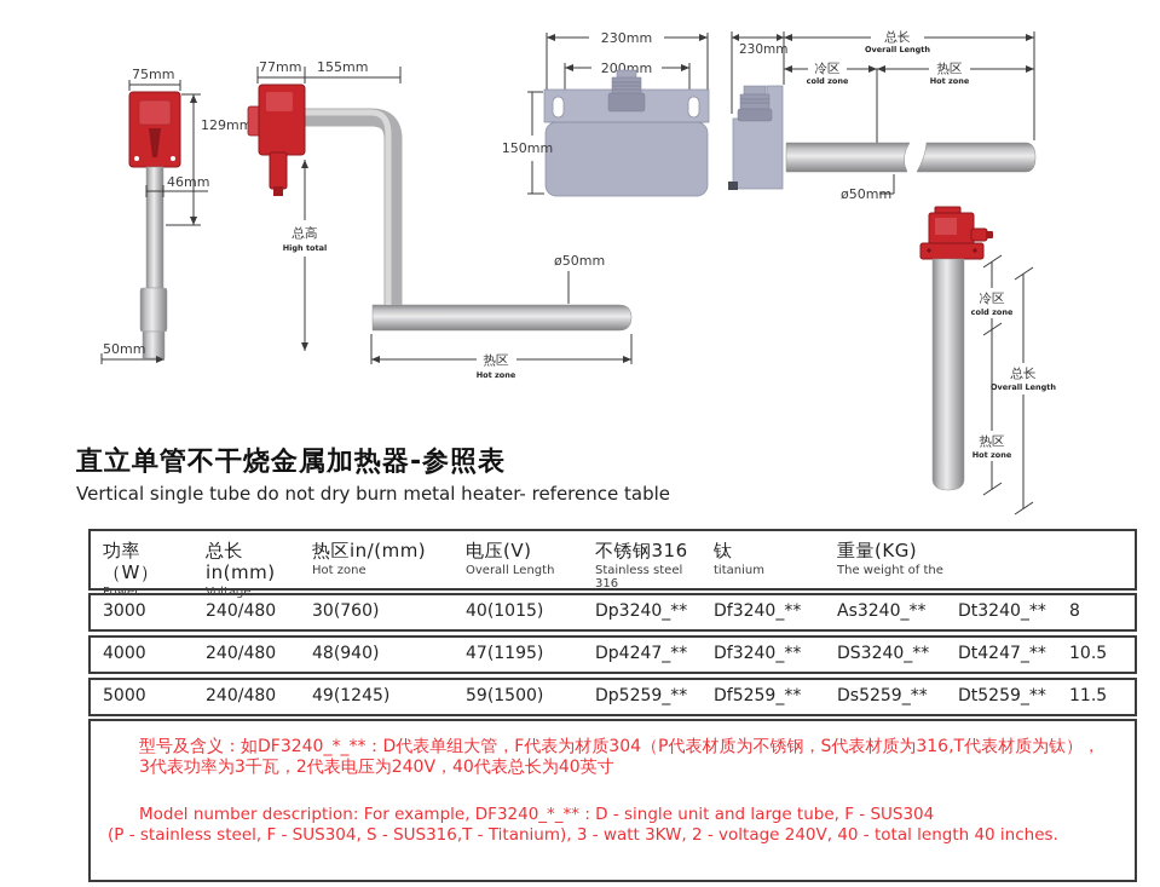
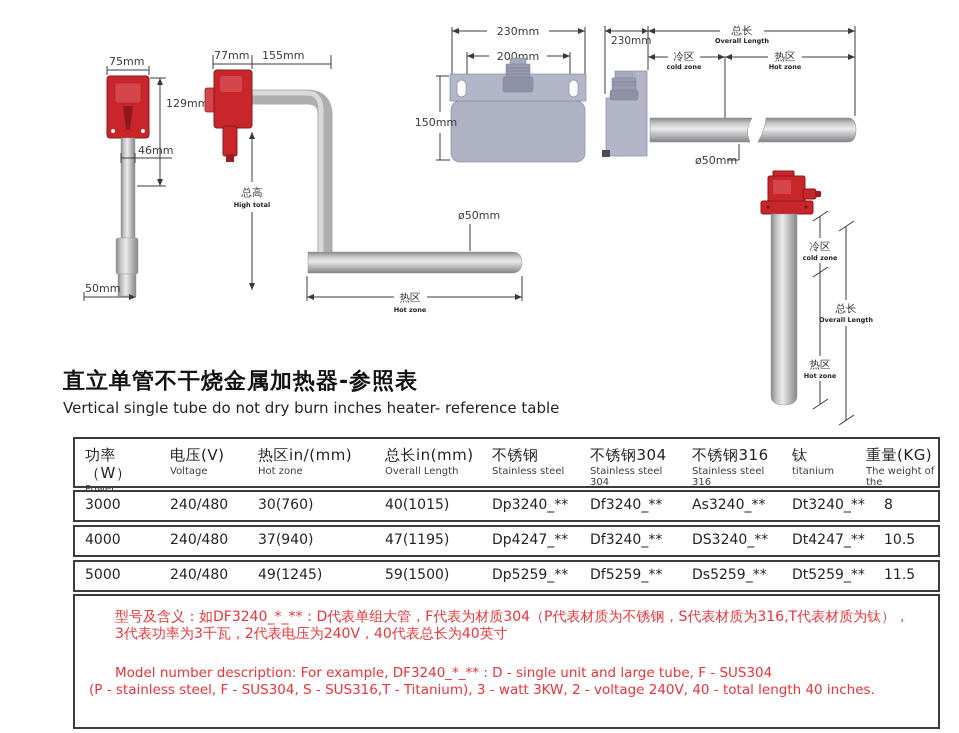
  75mm
  129mm
  46mm
  50mm
  77mm
  155mm
  总高
  High total
  ø50mm
  热区
  Hot zone
  230mm
  200mm
  150mm
  230mm
  总长
  Overall Length
  冷区
  cold zone
  热区
  Hot zone
  ø50m
  冷区
  cold zone
  热区
  Hot zone
  总长
  Overall Length
  直立单管不干烧金属加热器-参照表
- Vertical single tube do not dry burn metal heater- reference table
+ Vertical single tube do not dry burn inches heater- reference table
  功率（W）
  Power
- 总长in(mm)
+ 电压(V)
  Voltage
  热区in/(mm)
  Hot zone
- 电压(V)
+ 总长in(mm)
  Overall Length
+ 不锈钢
+ Stainless steel
+ 不锈钢304
+ Stainless steel 304
  不锈钢316
  Stainless steel 316
  钛
  titanium
  重量(KG)
  The weight of the
  3000
  240/480
  30(760)
  40(1015)
  Dp3240_**
  Df3240_**
  As3240_**
  Dt3240_**
  8
  4000
  240/480
- 48(940)
+ 37(940)
  47(1195)
  Dp4247_**
  Df3240_**
  DS3240_**
  Dt4247_**
  10.5
  5000
  240/480
  49(1245)
  59(1500)
  Dp5259_**
  Df5259_**
  Ds5259_**
  Dt5259_**
  11.5
  型号及含义：如DF3240_*_**：D代表单组大管，F代表为材质304（P代表材质为不锈钢，S代表材质为316,T代表材质为钛），
  3代表功率为3千瓦，2代表电压为240V，40代表总长为40英寸
  Model number description: For example, DF3240_*_** : D - single unit and large tube, F - SUS304
  (P - stainless steel, F - SUS304, S - SUS316,T - Titanium), 3 - watt 3KW, 2 - voltage 240V, 40 - total length 40 inches.
